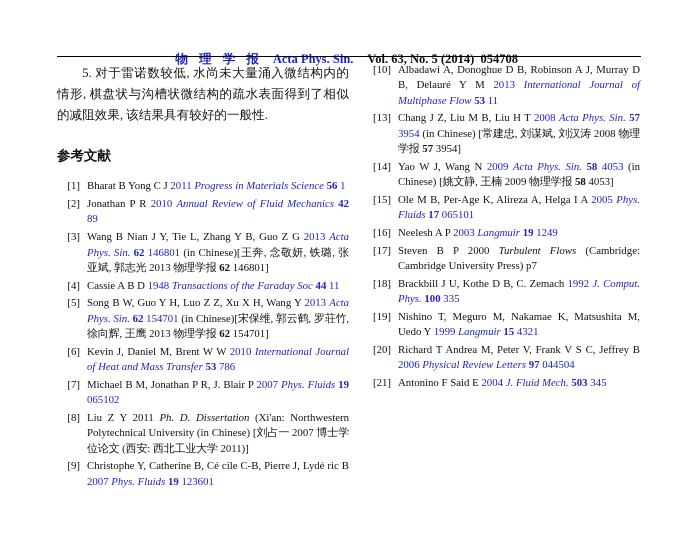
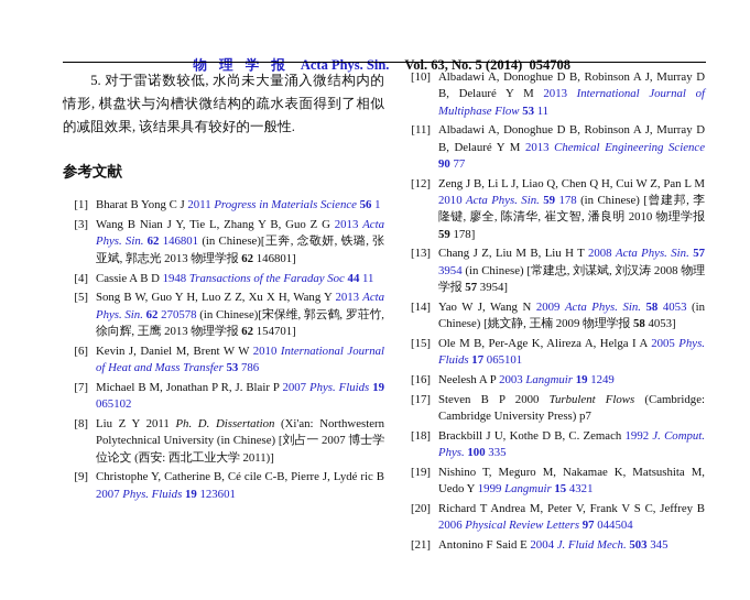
  物 理 学 报 Acta Phys. Sin. Vol. 63, No. 5 (2014) 054708
  5. 对于雷诺数较低, 水尚未大量涌入微结构内的情形, 棋盘状与沟槽状微结构的疏水表面得到了相似的减阻效果, 该结果具有较好的一般性.
  参考文献
  [1]
  Bharat B Yong C J 2011 Progress in Materials Science 56 1
- [2]
- Jonathan P R 2010 Annual Review of Fluid Mechanics 42 89
  [3]
  Wang B Nian J Y, Tie L, Zhang Y B, Guo Z G 2013 Acta Phys. Sin. 62 146801 (in Chinese)[王奔, 念敬妍, 铁璐, 张亚斌, 郭志光 2013 物理学报 62 146801]
  [4]
  Cassie A B D 1948 Transactions of the Faraday Soc 44 11
  [5]
- Song B W, Guo Y H, Luo Z Z, Xu X H, Wang Y 2013 Acta Phys. Sin. 62 154701 (in Chinese)[宋保维, 郭云鹤, 罗荘竹, 徐向辉, 王鹰 2013 物理学报 62 154701]
+ Song B W, Guo Y H, Luo Z Z, Xu X H, Wang Y 2013 Acta Phys. Sin. 62 270578 (in Chinese)[宋保维, 郭云鹤, 罗荘竹, 徐向辉, 王鹰 2013 物理学报 62 154701]
  [6]
  Kevin J, Daniel M, Brent W W 2010 International Journal of Heat and Mass Transfer 53 786
  [7]
  Michael B M, Jonathan P R, J. Blair P 2007 Phys. Fluids 19 065102
  [8]
  Liu Z Y 2011 Ph. D. Dissertation (Xi'an: Northwestern Polytechnical University (in Chinese) [刘占一 2007 博士学位论文 (西安: 西北工业大学 2011)]
  [9]
  Christophe Y, Catherine B, Cé cile C-B, Pierre J, Lydé ric B 2007 Phys. Fluids 19 123601
  [10]
  Albadawi A, Donoghue D B, Robinson A J, Murray D B, Delauré Y M 2013 International Journal of Multiphase Flow 53 11
+ [11]
+ Albadawi A, Donoghue D B, Robinson A J, Murray D B, Delauré Y M 2013 Chemical Engineering Science 90 77
+ [12]
+ Zeng J B, Li L J, Liao Q, Chen Q H, Cui W Z, Pan L M 2010 Acta Phys. Sin. 59 178 (in Chinese) [曾建邦, 李隆键, 廖全, 陈清华, 崔文智, 潘良明 2010 物理学报 59 178]
  [13]
  Chang J Z, Liu M B, Liu H T 2008 Acta Phys. Sin. 57 3954 (in Chinese) [常建忠, 刘谋斌, 刘汉涛 2008 物理学报 57 3954]
  [14]
  Yao W J, Wang N 2009 Acta Phys. Sin. 58 4053 (in Chinese) [姚文静, 王楠 2009 物理学报 58 4053]
  [15]
  Ole M B, Per-Age K, Alireza A, Helga I A 2005 Phys. Fluids 17 065101
  [16]
  Neelesh A P 2003 Langmuir 19 1249
  [17]
  Steven B P 2000 Turbulent Flows (Cambridge: Cambridge University Press) p7
  [18]
  Brackbill J U, Kothe D B, C. Zemach 1992 J. Comput. Phys. 100 335
  [19]
  Nishino T, Meguro M, Nakamae K, Matsushita M, Uedo Y 1999 Langmuir 15 4321
  [20]
  Richard T Andrea M, Peter V, Frank V S C, Jeffrey B 2006 Physical Review Letters 97 044504
  [21]
  Antonino F Said E 2004 J. Fluid Mech. 503 345
